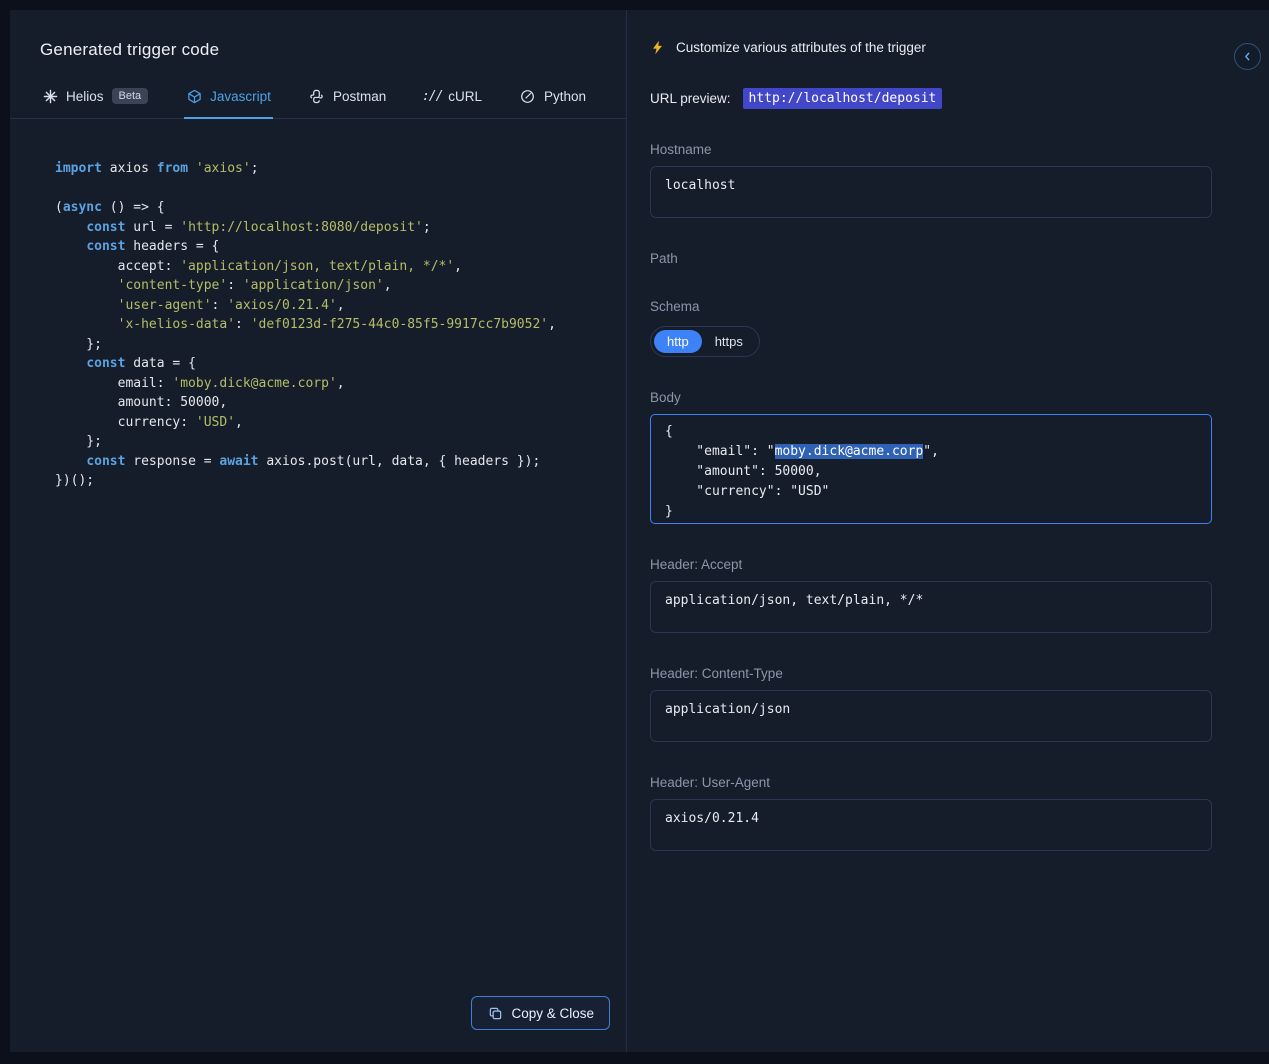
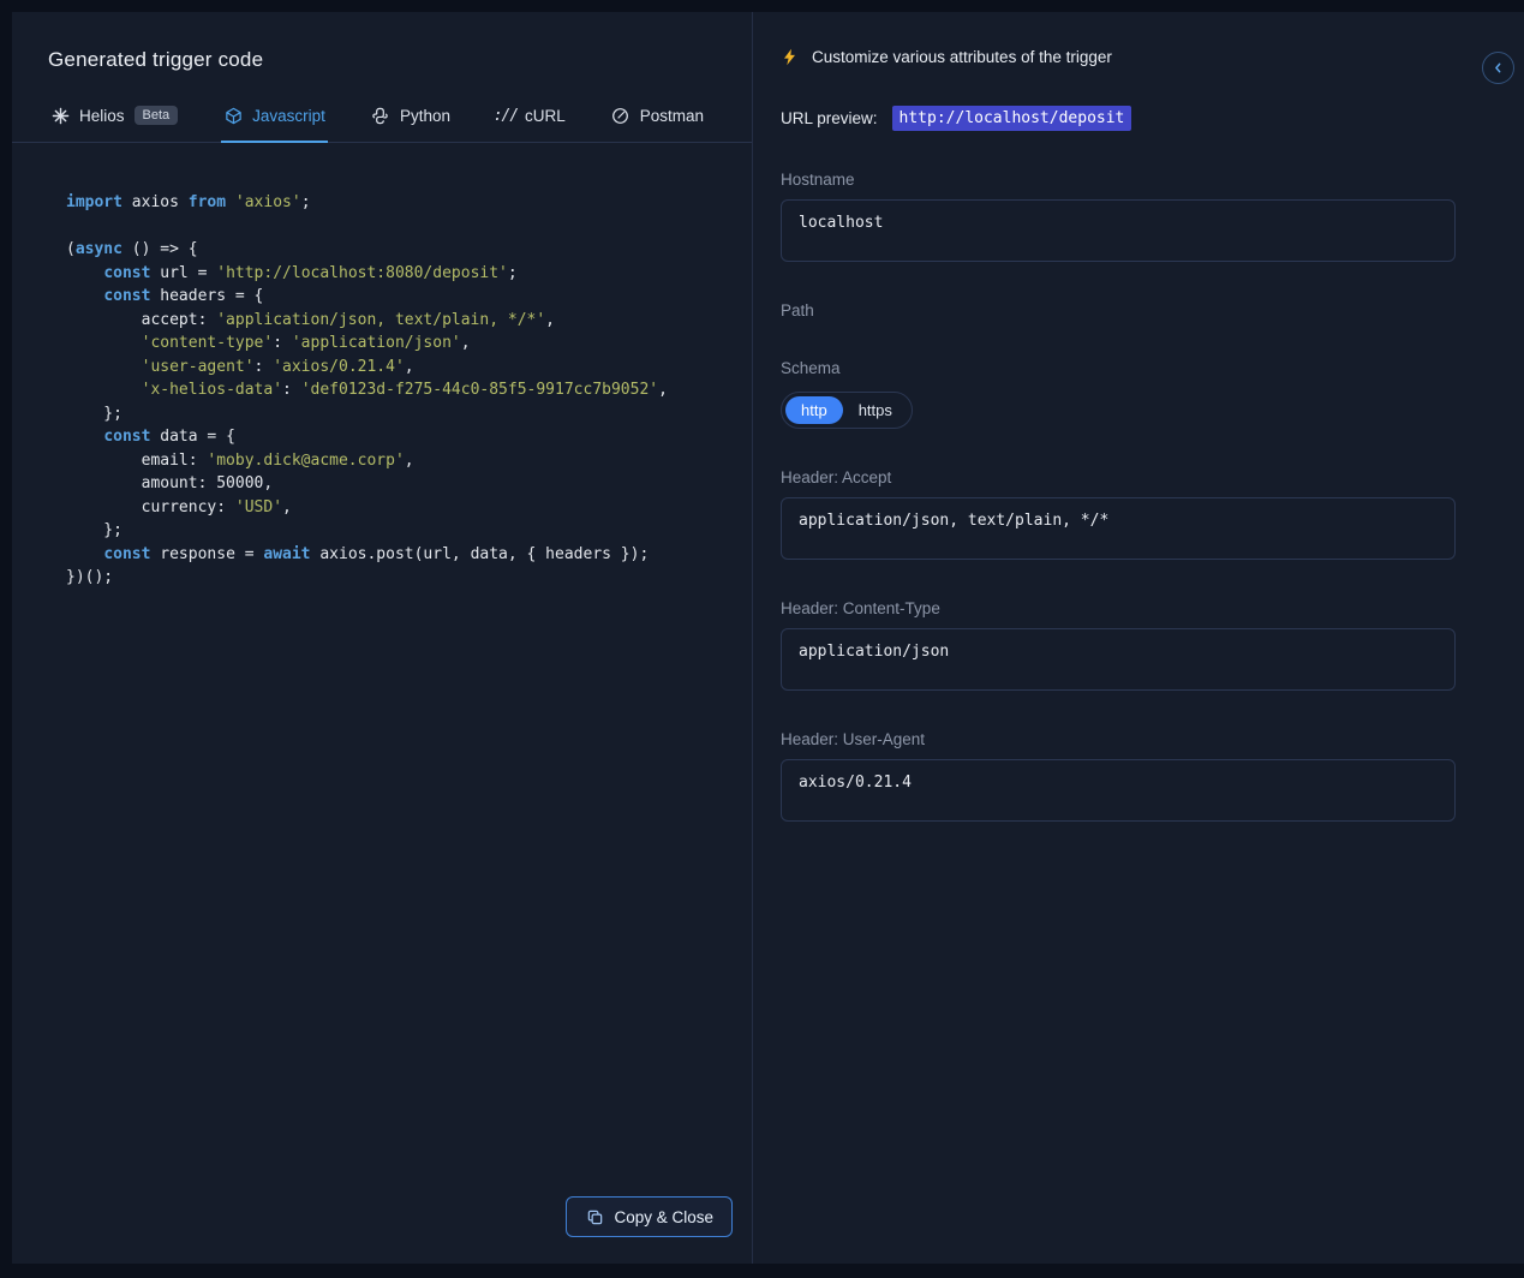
  Generated trigger code
  Helios
  Beta
  Javascript
- Postman
+ Python
  ://
  cURL
- Python
+ Postman
  import axios from 'axios'; (async () => { const url = 'http://localhost:8080/deposit'; const headers = { accept: 'application/json, text/plain, */*', 'content-type': 'application/json', 'user-agent': 'axios/0.21.4', 'x-helios-data': 'def0123d-f275-44c0-85f5-9917cc7b9052', }; const data = { email: 'moby.dick@acme.corp', amount: 50000, currency: 'USD', }; const response = await axios.post(url, data, { headers }); })();
  Copy & Close
  Customize various attributes of the trigger
  URL preview:
  http://localhost/deposit
  Hostname
  localhost
  Path
  Schema
  http
  https
- Body
- {
- "email": "moby.dick@acme.corp",
- "amount": 50000,
- "currency": "USD"
- }
  Header: Accept
  application/json, text/plain, */*
  Header: Content-Type
  application/json
  Header: User-Agent
  axios/0.21.4
